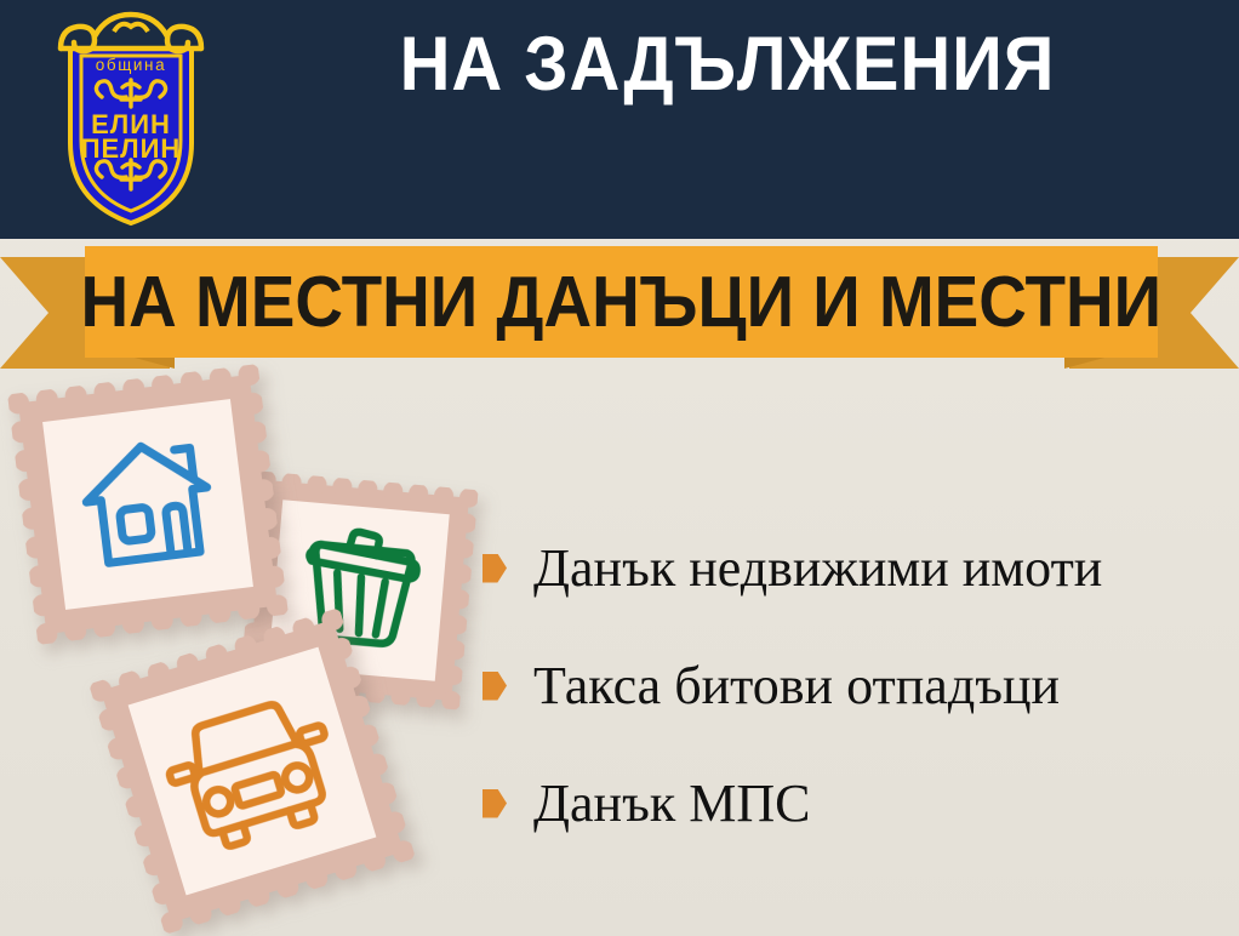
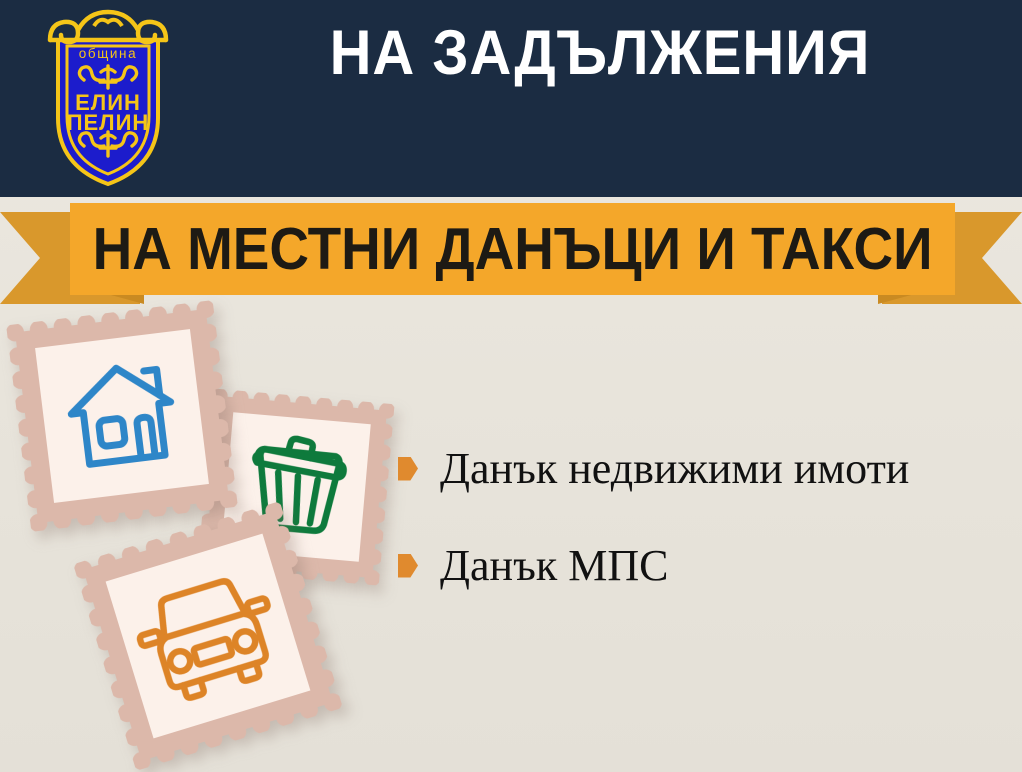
  община
  ЕЛИН
  ПЕЛИН
  НА ЗАДЪЛЖЕНИЯ
- НА МЕСТНИ ДАНЪЦИ И МЕСТНИ
+ НА МЕСТНИ ДАНЪЦИ И ТАКСИ
  Данък недвижими имоти
- Такса битови отпадъци
  Данък МПС
